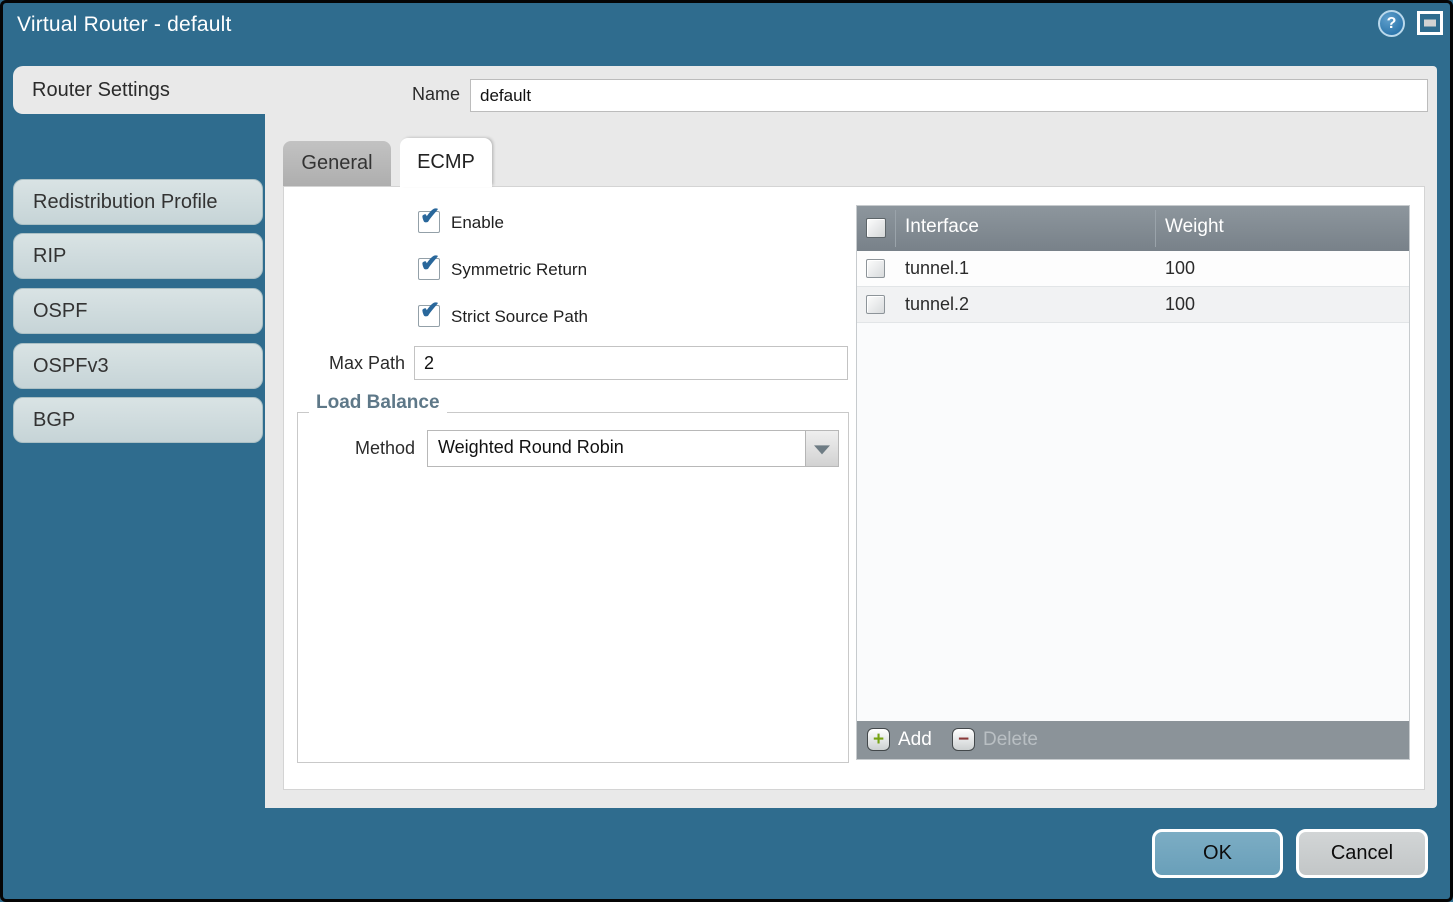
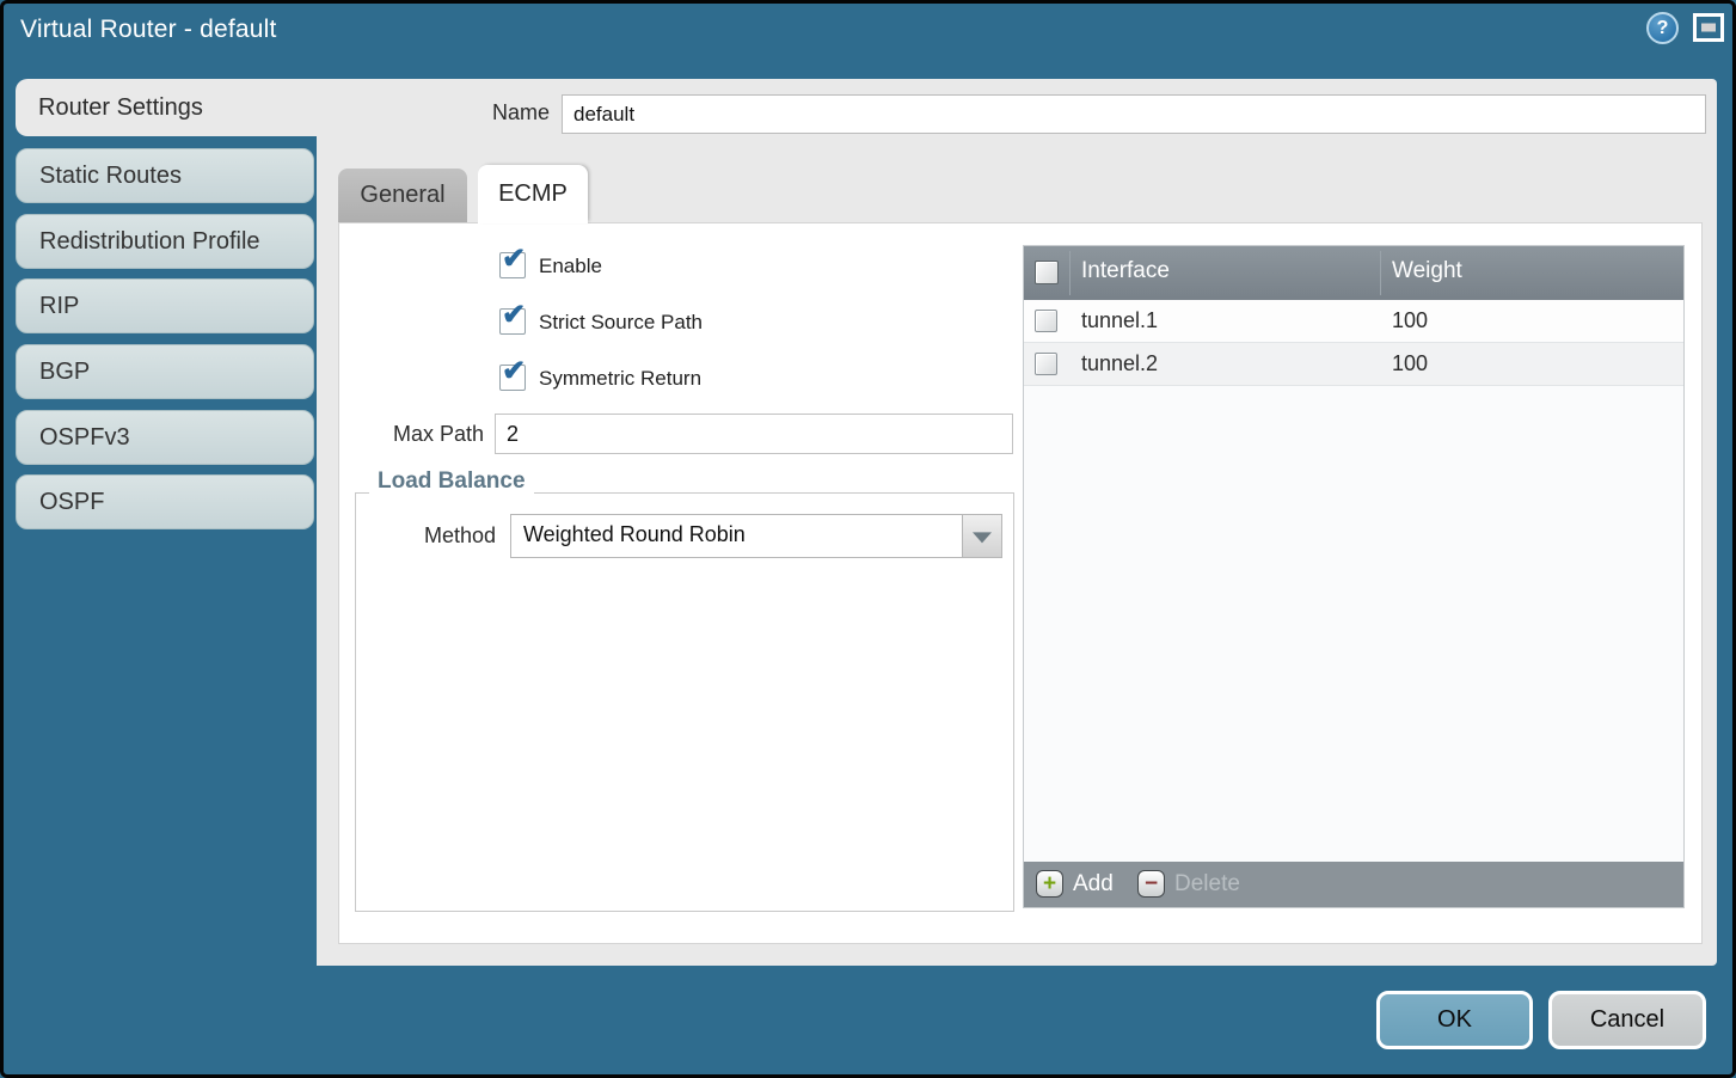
  Virtual Router - default
  ?
  Router Settings
+ Static Routes
  Redistribution Profile
  RIP
- OSPF
+ BGP
  OSPFv3
- BGP
+ OSPF
  Name
  default
  General
  ECMP
  ✔
  Enable
  ✔
- Symmetric Return
+ Strict Source Path
  ✔
- Strict Source Path
+ Symmetric Return
  Max Path
  2
  Load Balance
  Method
  Weighted Round Robin
  Interface
  Weight
  tunnel.1
  100
  tunnel.2
  100
  +
  Add
  −
  Delete
  OK
  Cancel
